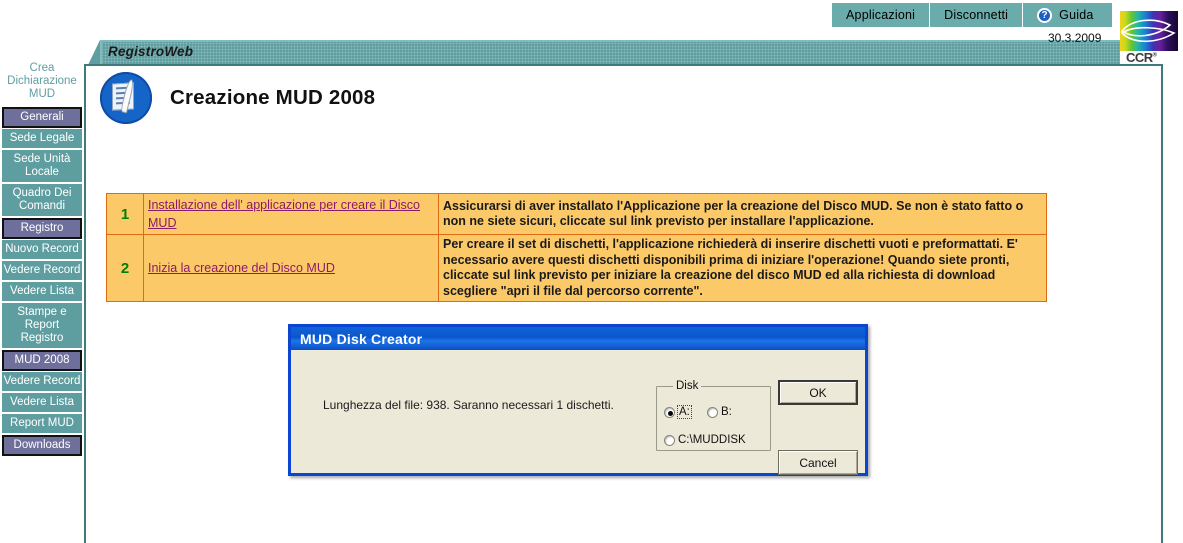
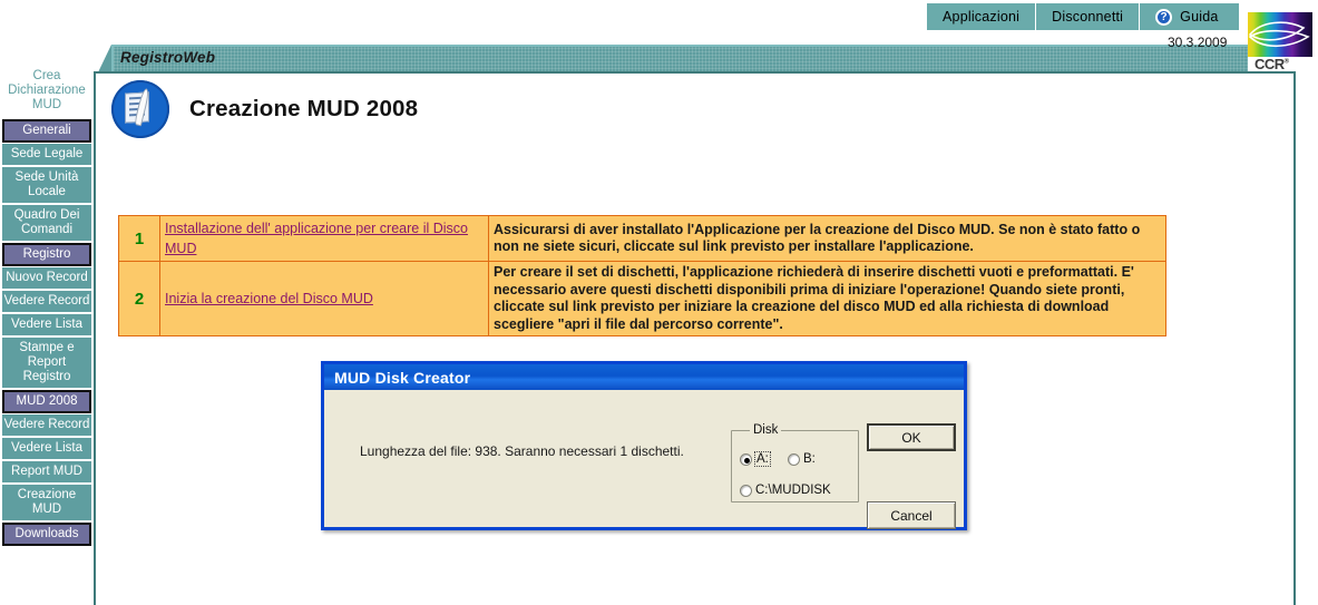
  Applicazioni
  Disconnetti
  ?
  Guida
  CCR
  RegistroWeb
  30.3.2009
  Creazione MUD 2008
  Crea Dichiarazione MUD
  Generali
  Sede Legale
  Sede Unità Locale
  Quadro Dei Comandi
  Registro
  Nuovo Record
  Vedere Record
  Vedere Lista
  Stampe e Report Registro
  MUD 2008
  Vedere Record
  Vedere Lista
  Report MUD
+ Creazione MUD
  Downloads
  1	Installazione dell' applicazione per creare il Disco MUD	Assicurarsi di aver installato l'Applicazione per la creazione del Disco MUD. Se non è stato fatto o non ne siete sicuri, cliccate sul link previsto per installare l'applicazione.
  2	Inizia la creazione del Disco MUD	Per creare il set di dischetti, l'applicazione richiederà di inserire dischetti vuoti e preformattati. E' necessario avere questi dischetti disponibili prima di iniziare l'operazione! Quando siete pronti, cliccate sul link previsto per iniziare la creazione del disco MUD ed alla richiesta di download scegliere "apri il file dal percorso corrente".
  MUD Disk Creator
  Lunghezza del file: 938. Saranno necessari 1 dischetti.
  Disk
  A:
  B:
  C:\MUDDISK
  OK
  Cancel
